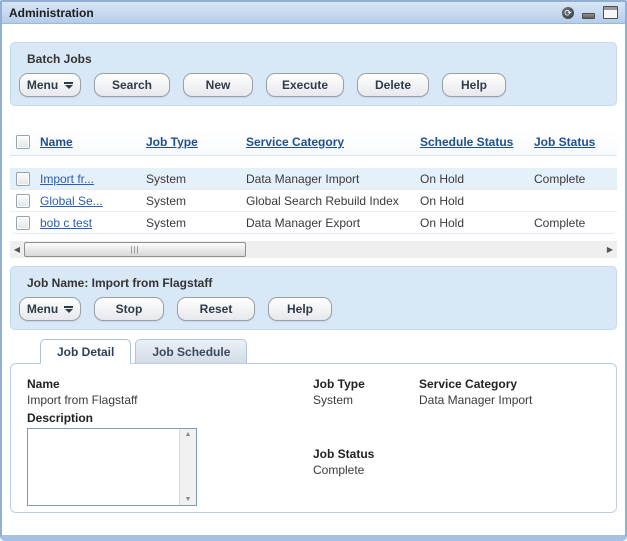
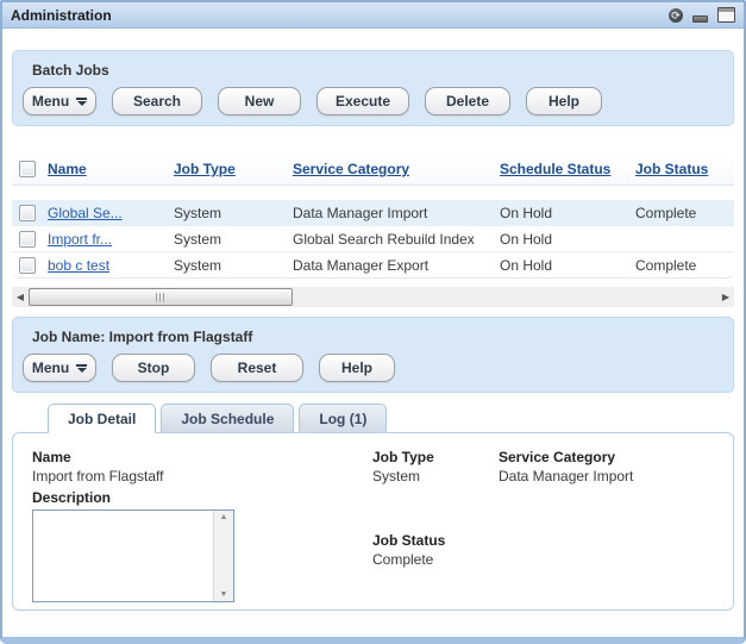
  Administration
  ⟳
  Batch Jobs
  Menu
  Search
  New
  Execute
  Delete
  Help
  Name
  Job Type
  Service Category
  Schedule Status
  Job Status
- Import fr...
+ Global Se...
  System
  Data Manager Import
  On Hold
  Complete
- Global Se...
+ Import fr...
  System
  Global Search Rebuild Index
  On Hold
  bob c test
  System
  Data Manager Export
  On Hold
  Complete
  ◀
  |||
  ▶
  Job Name: Import from Flagstaff
  Menu
  Stop
  Reset
  Help
  Job Detail
  Job Schedule
+ Log (1)
  Name
  Import from Flagstaff
  Description
  Job Type
  System
  Job Status
  Complete
  Service Category
  Data Manager Import
